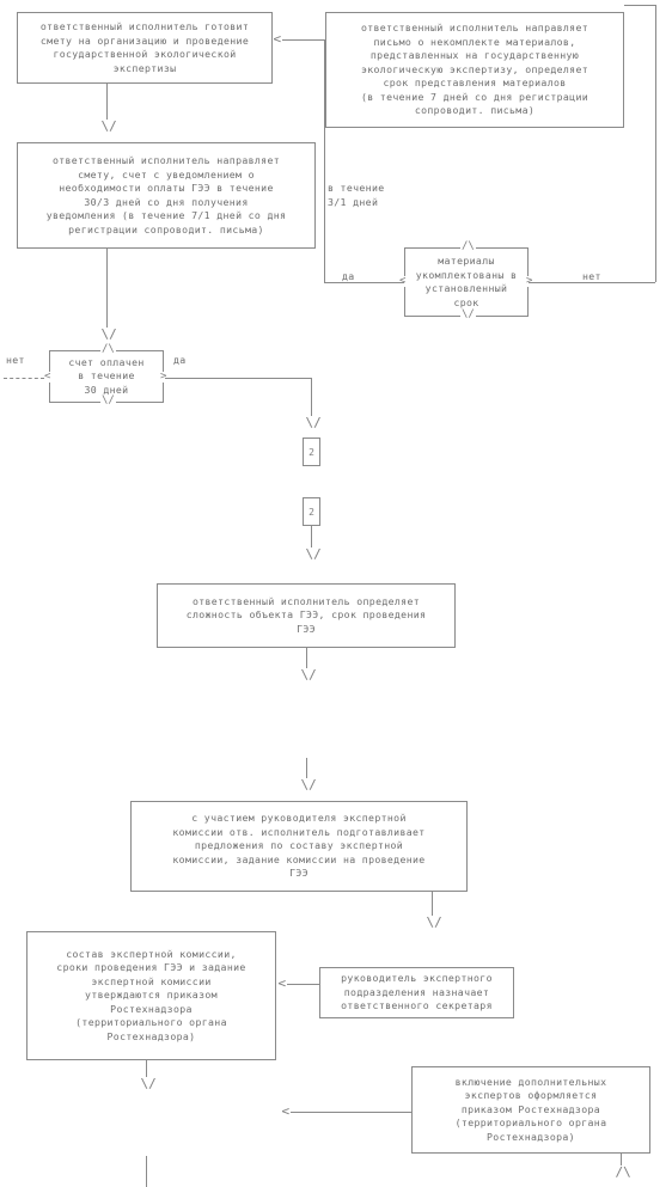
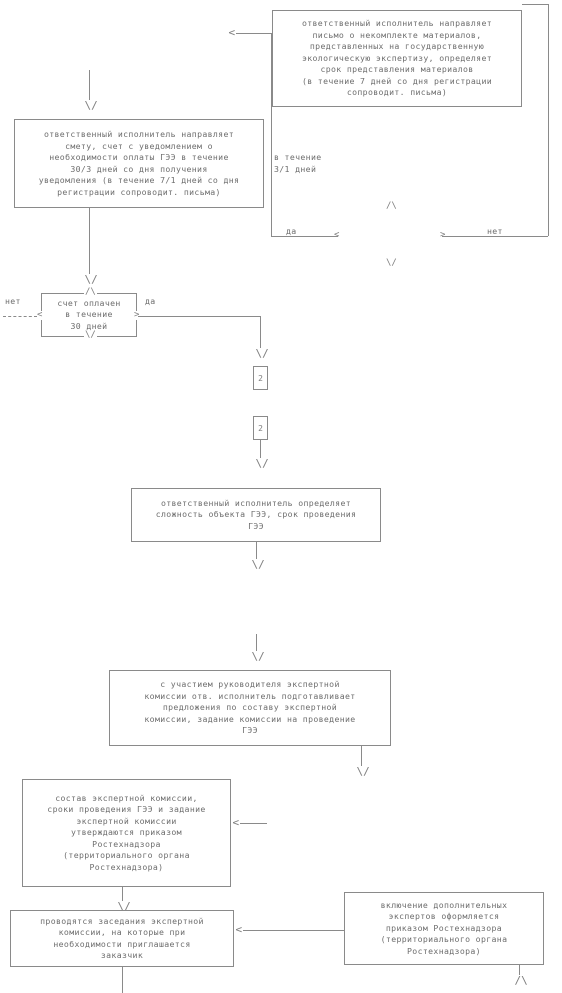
- ответственный исполнитель готовит
- смету на организацию и проведение
- государственной экологической
- экспертизы
  ответственный исполнитель направляет
  письмо о некомплекте материалов,
  представленных на государственную
  экологическую экспертизу, определяет
  срок представления материалов
  (в течение 7 дней со дня регистрации
  сопроводит. письма)
  ответственный исполнитель направляет
  смету, счет с уведомлением о
  необходимости оплаты ГЭЭ в течение
  30/3 дней со дня получения
  уведомления (в течение 7/1 дней со дня
  регистрации сопроводит. письма)
  в течение
  3/1 дней
- материалы
- укомплектованы в
- установленный
- срок
  /\
  \/
  <
  >
  да
  нет
  счет оплачен
  в течение
  30 дней
  /\
  \/
  <
  >
  нет
  да
  2
  2
  ответственный исполнитель определяет
  сложность объекта ГЭЭ, срок проведения
  ГЭЭ
  с участием руководителя экспертной
  комиссии отв. исполнитель подготавливает
  предложения по составу экспертной
  комиссии, задание комиссии на проведение
  ГЭЭ
- руководитель экспертного
- подразделения назначает
- ответственного секретаря
  состав экспертной комиссии,
  сроки проведения ГЭЭ и задание
  экспертной комиссии
  утверждаются приказом
  Ростехнадзора
  (территориального органа
  Ростехнадзора)
+ проводятся заседания экспертной
+ комиссии, на которые при
+ необходимости приглашается
+ заказчик
  включение дополнительных
  экспертов оформляется
  приказом Ростехнадзора
  (территориального органа
  Ростехнадзора)
